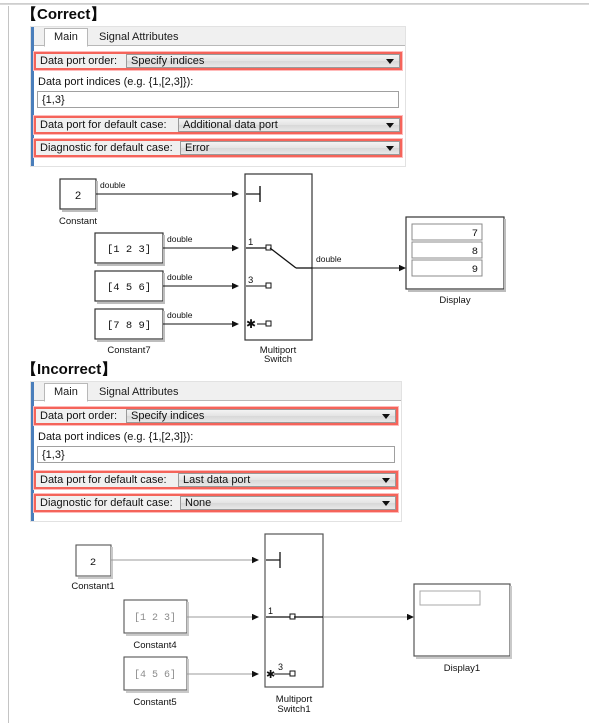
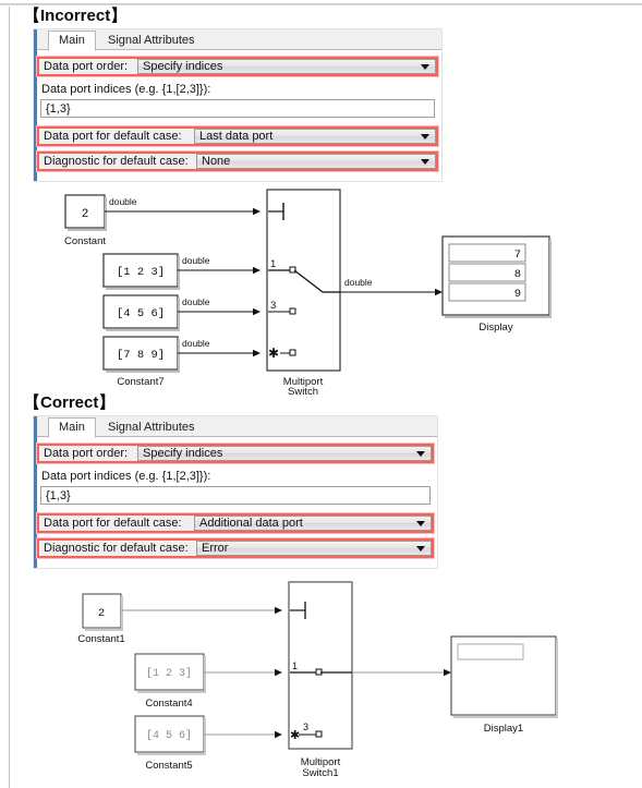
- 【Correct】
+ 【Incorrect】
  Main
  Signal Attributes
  Data port order:
  Specify indices
  Data port indices (e.g. {1,[2,3]}):
  {1,3}
  Data port for default case:
- Additional data port
+ Last data port
  Diagnostic for default case:
- Error
+ None
  2
  Constant
  double
  [1 2 3]
  double
  [4 5 6]
  double
  [7 8 9]
  Constant7
  double
  1
  3
  ✱
  Multiport
  Switch
  double
  7
  8
  9
  Display
- 【Incorrect】
+ 【Correct】
  Main
  Signal Attributes
  Data port order:
  Specify indices
  Data port indices (e.g. {1,[2,3]}):
  {1,3}
  Data port for default case:
- Last data port
+ Additional data port
  Diagnostic for default case:
- None
+ Error
  2
  Constant1
  [1 2 3]
  Constant4
  [4 5 6]
  Constant5
  1
  ✱
  3
  Multiport
  Switch1
  Display1
